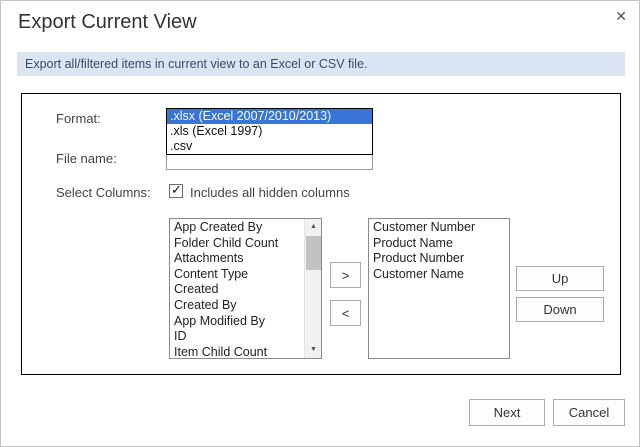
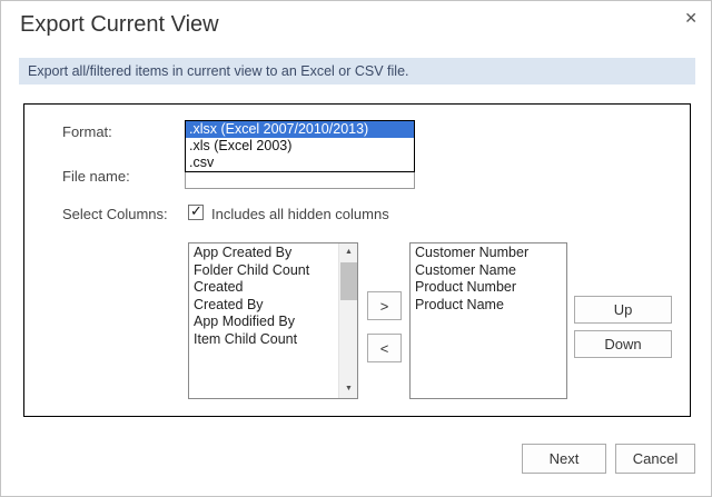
  Export Current View
  ✕
  Export all/filtered items in current view to an Excel or CSV file.
  Format:
  File name:
  .xlsx (Excel 2007/2010/2013)
- .xls (Excel 1997)
+ .xls (Excel 2003)
  .csv
  Select Columns:
  ✓
  Includes all hidden columns
  App Created By
  Folder Child Count
- Attachments
- Content Type
  Created
  Created By
  App Modified By
- ID
  Item Child Count
  >
  <
  Customer Number
- Product Name
+ Customer Name
  Product Number
- Customer Name
+ Product Name
  Up
  Down
  Next
  Cancel
